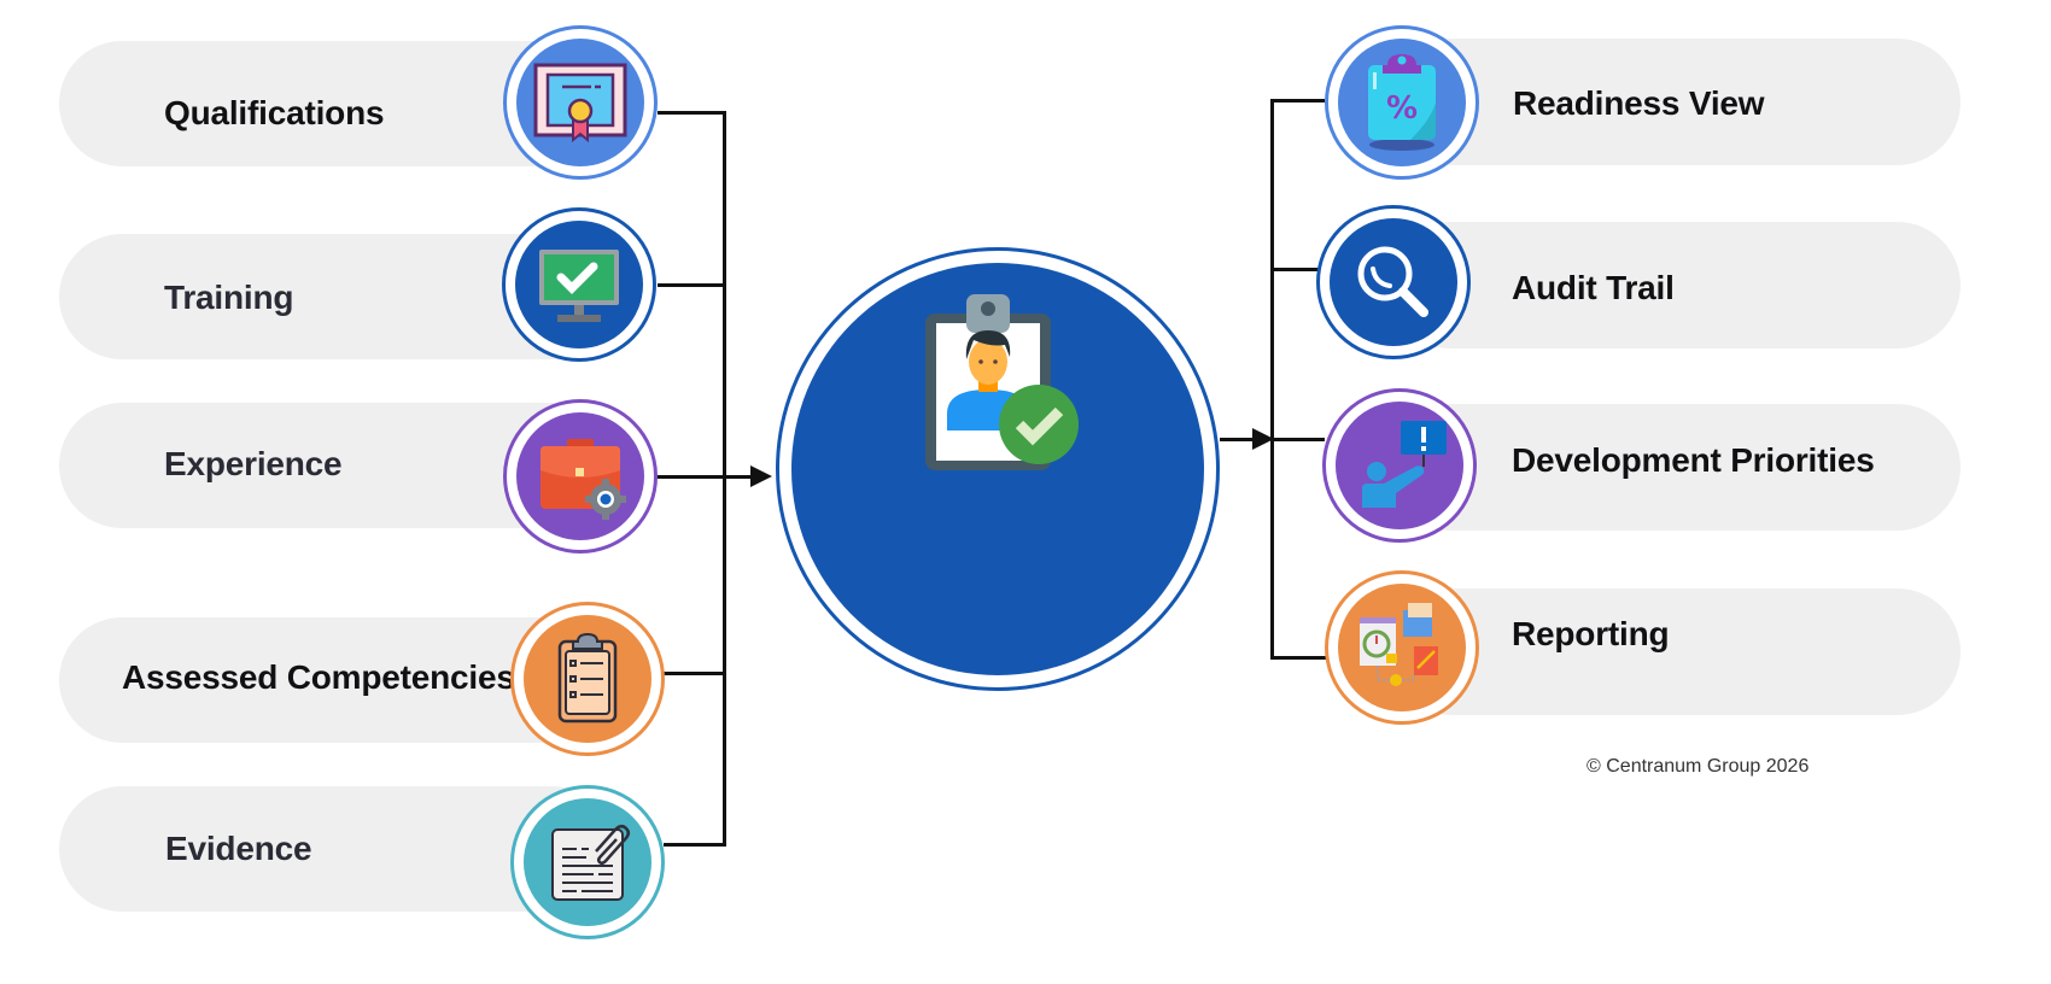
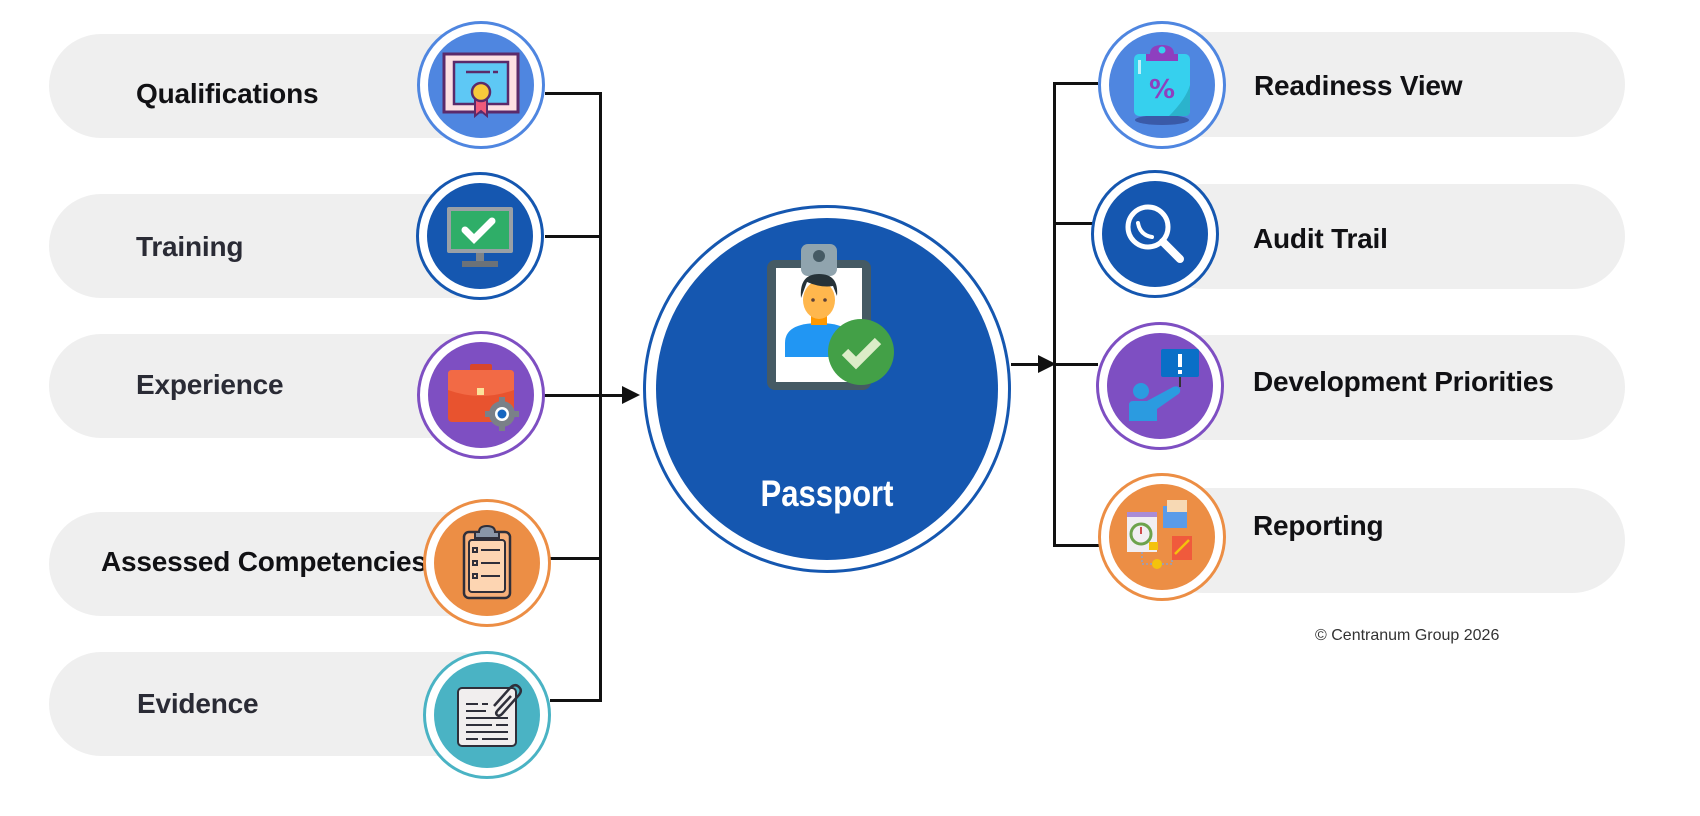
  Qualifications
  Training
  Experience
  Assessed Competencies
  Evidence
  Readiness View
  Audit Trail
  Development Priorities
  Reporting
+ Passport
  %
  © Centranum Group 2026
